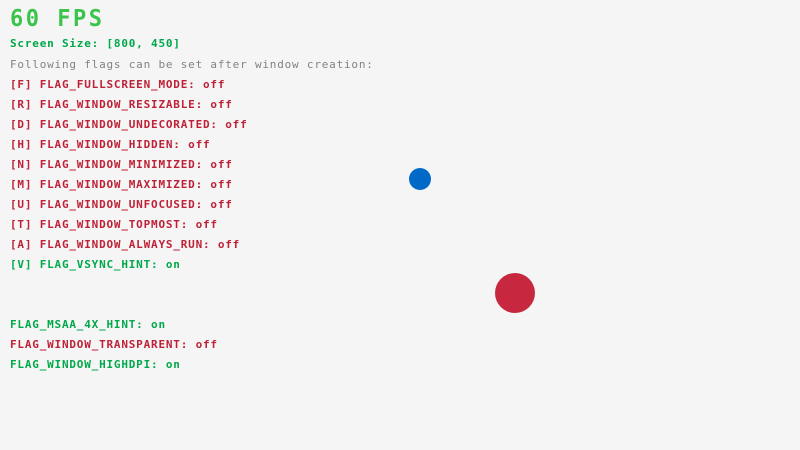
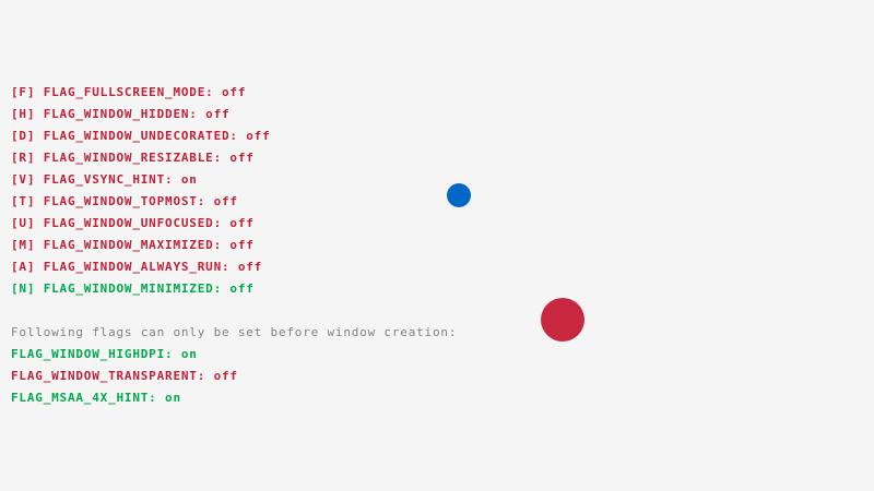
- 60 FPS
- Screen Size: [800, 450]
- Following flags can be set after window creation:
  [F] FLAG_FULLSCREEN_MODE: off
- [R] FLAG_WINDOW_RESIZABLE: off
+ [H] FLAG_WINDOW_HIDDEN: off
  [D] FLAG_WINDOW_UNDECORATED: off
- [H] FLAG_WINDOW_HIDDEN: off
+ [R] FLAG_WINDOW_RESIZABLE: off
- [N] FLAG_WINDOW_MINIMIZED: off
+ [V] FLAG_VSYNC_HINT: on
- [M] FLAG_WINDOW_MAXIMIZED: off
+ [T] FLAG_WINDOW_TOPMOST: off
  [U] FLAG_WINDOW_UNFOCUSED: off
- [T] FLAG_WINDOW_TOPMOST: off
+ [M] FLAG_WINDOW_MAXIMIZED: off
  [A] FLAG_WINDOW_ALWAYS_RUN: off
- [V] FLAG_VSYNC_HINT: on
+ [N] FLAG_WINDOW_MINIMIZED: off
+ Following flags can only be set before window creation:
- FLAG_MSAA_4X_HINT: on
+ FLAG_WINDOW_HIGHDPI: on
  FLAG_WINDOW_TRANSPARENT: off
- FLAG_WINDOW_HIGHDPI: on
+ FLAG_MSAA_4X_HINT: on
